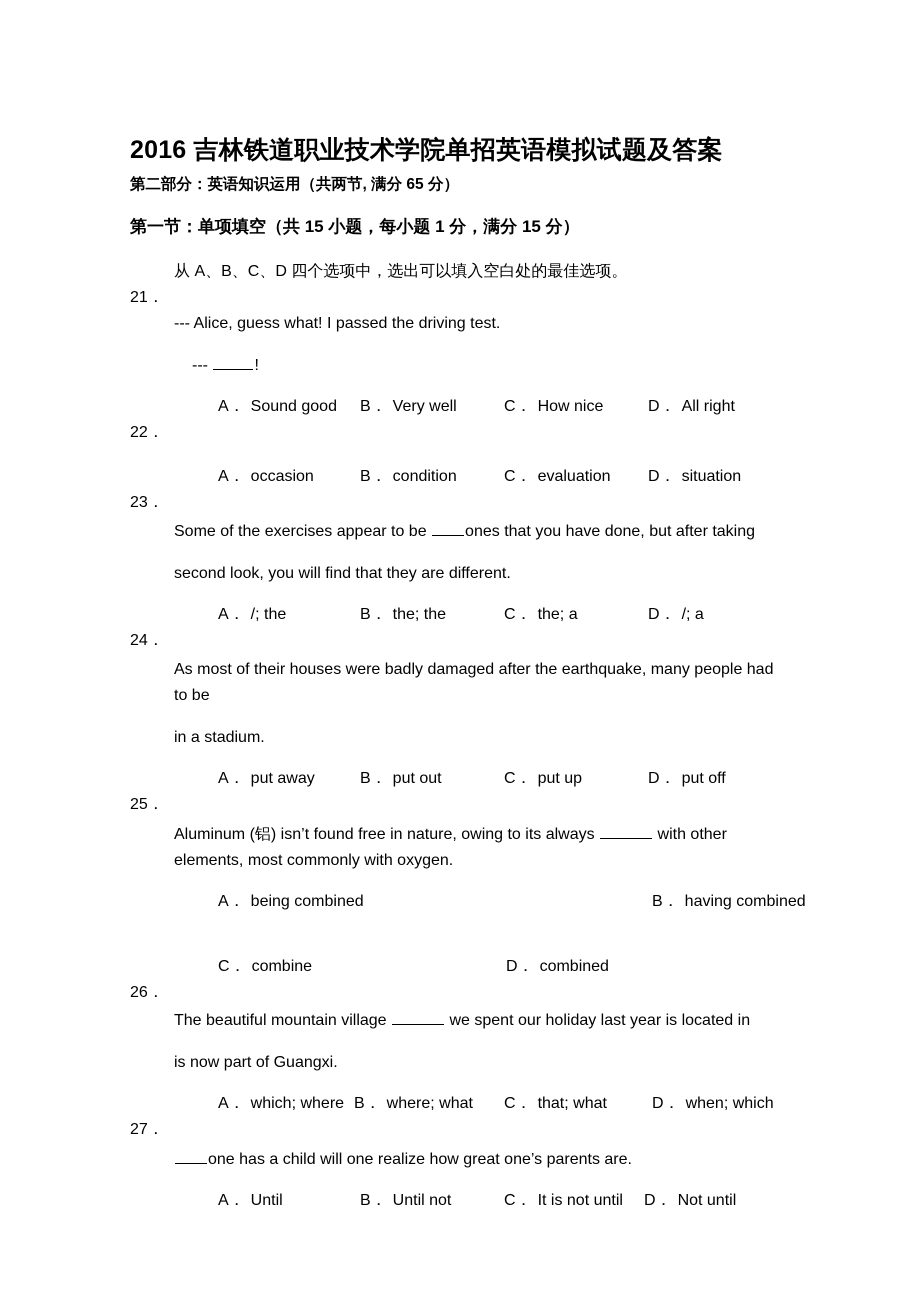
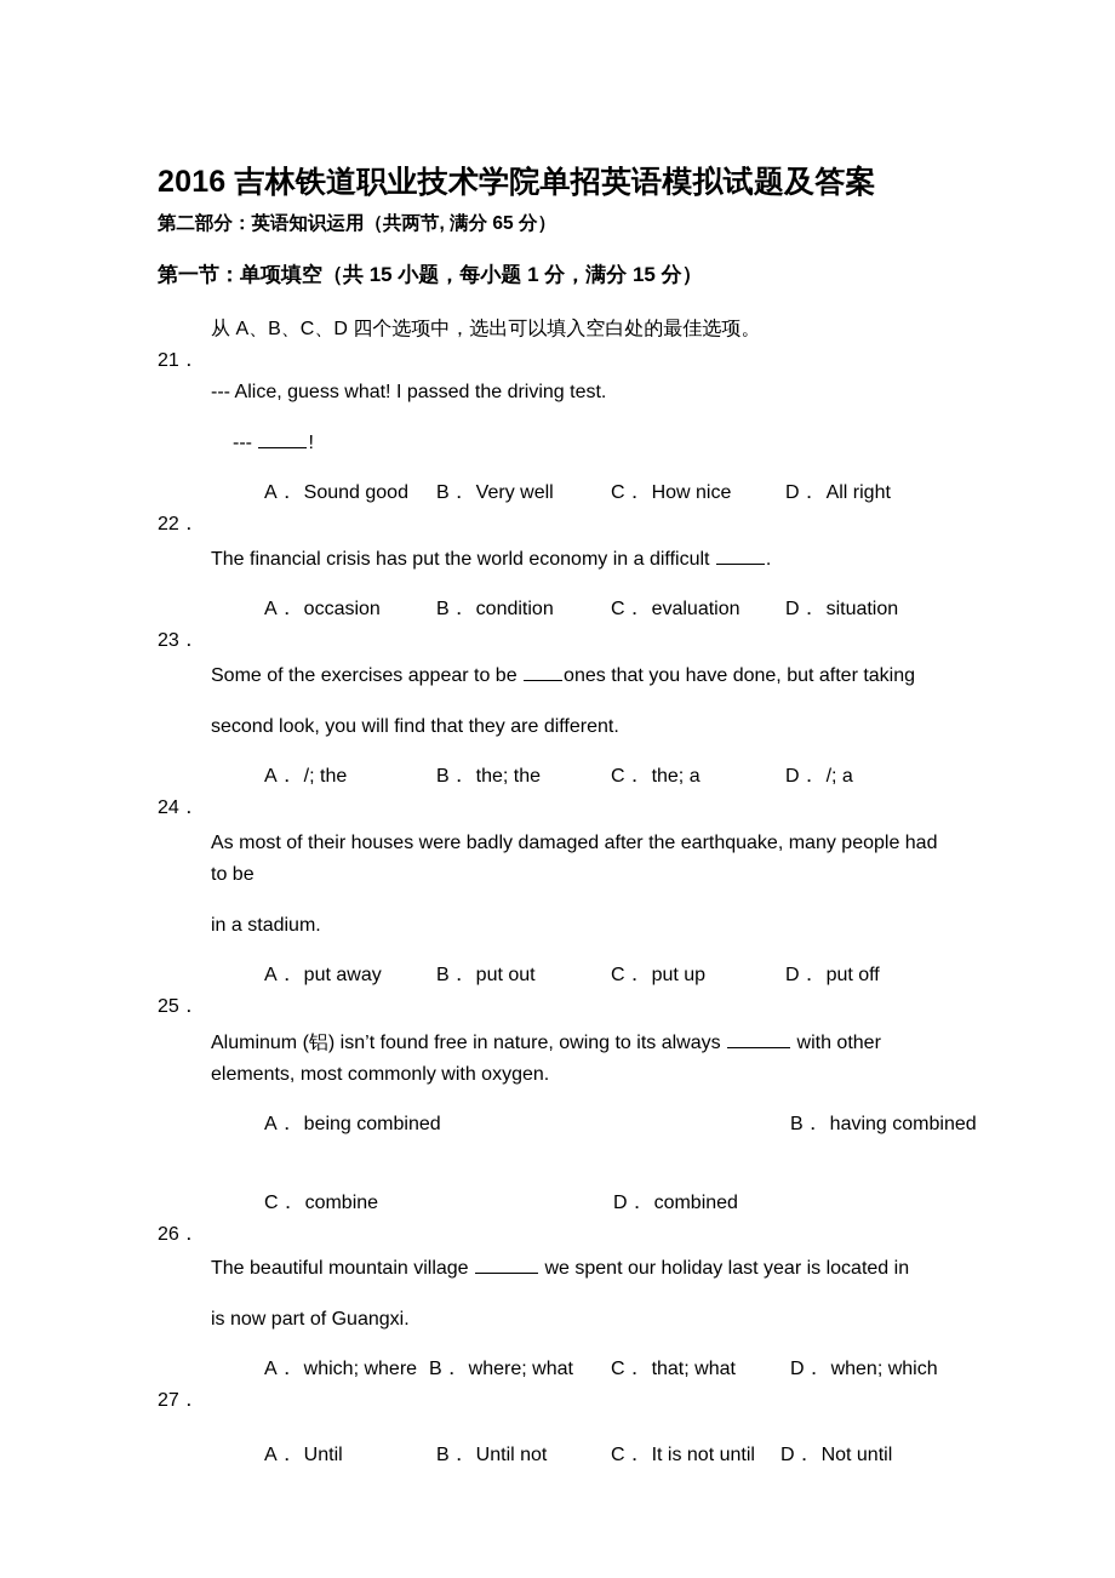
  2016 吉林铁道职业技术学院单招英语模拟试题及答案
  第二部分：英语知识运用（共两节, 满分 65 分）
  第一节：单项填空（共 15 小题，每小题 1 分，满分 15 分）
  从 A、B、C、D 四个选项中，选出可以填入空白处的最佳选项。
  21．
  --- Alice, guess what! I passed the driving test.
  --- !
  A． Sound good
  B． Very well
  C． How nice
  D． All right
  22．
+ The financial crisis has put the world economy in a difficult .
  A． occasion
  B． condition
  C． evaluation
  D． situation
  23．
  Some of the exercises appear to be ones that you have done, but after taking
  second look, you will find that they are different.
  A． /; the
  B． the; the
  C． the; a
  D． /; a
  24．
  As most of their houses were badly damaged after the earthquake, many people had to be
  in a stadium.
  A． put away
  B． put out
  C． put up
  D． put off
  25．
  Aluminum (铝) isn’t found free in nature, owing to its always with other elements, most commonly with oxygen.
  A． being combined
  B． having combined
  C． combine
  D． combined
  26．
  The beautiful mountain village we spent our holiday last year is located in
  is now part of Guangxi.
  A． which; where
  B． where; what
  C． that; what
  D． when; which
  27．
- one has a child will one realize how great one’s parents are.
  A． Until
  B． Until not
  C． It is not until
  D． Not until
